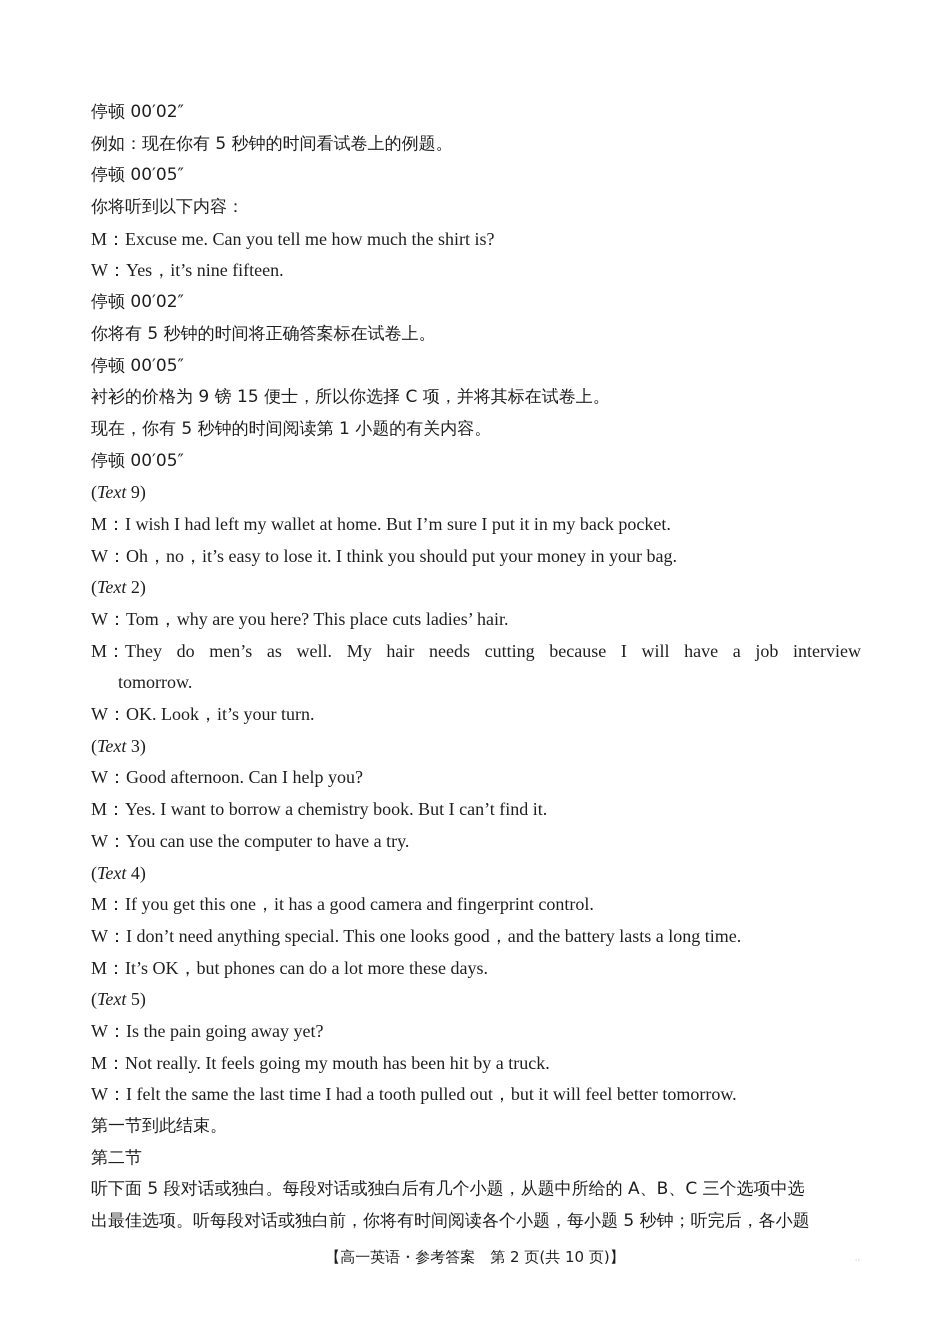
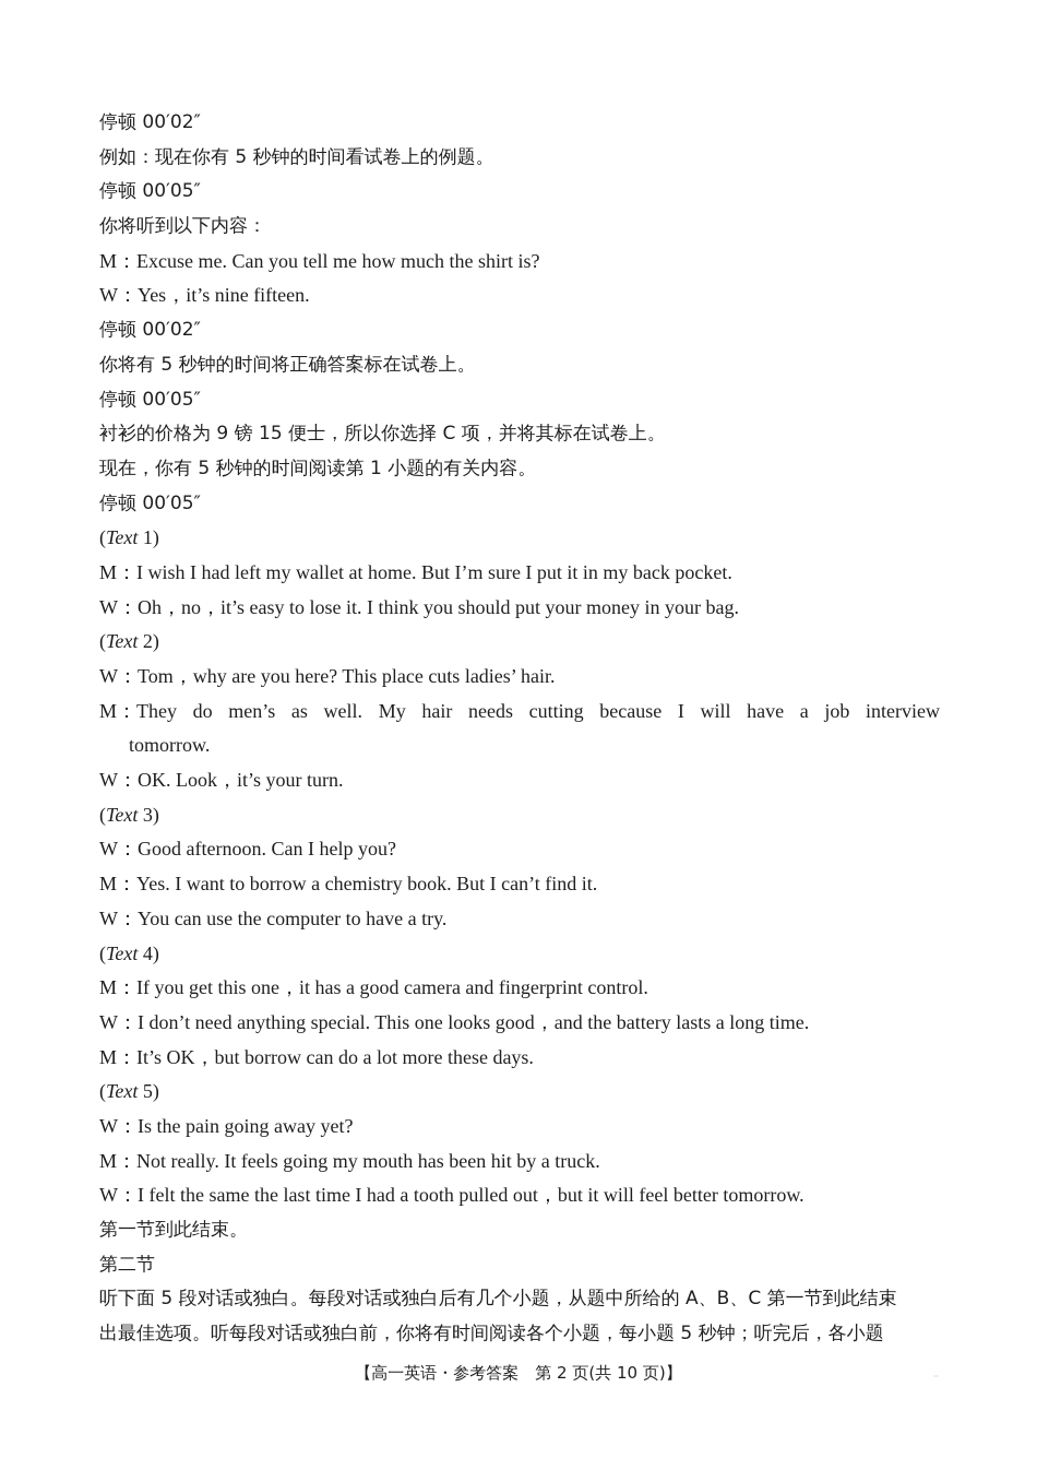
  停顿 00′02″
  例如：现在你有 5 秒钟的时间看试卷上的例题。
  停顿 00′05″
  你将听到以下内容：
  M：Excuse me. Can you tell me how much the shirt is?
  W：Yes，it’s nine fifteen.
  停顿 00′02″
  你将有 5 秒钟的时间将正确答案标在试卷上。
  停顿 00′05″
  衬衫的价格为 9 镑 15 便士，所以你选择 C 项，并将其标在试卷上。
  现在，你有 5 秒钟的时间阅读第 1 小题的有关内容。
  停顿 00′05″
- (Text 9)
+ (Text 1)
  M：I wish I had left my wallet at home. But I’m sure I put it in my back pocket.
  W：Oh，no，it’s easy to lose it. I think you should put your money in your bag.
  (Text 2)
  W：Tom，why are you here? This place cuts ladies’ hair.
  M：They do men’s as well. My hair needs cutting because I will have a job interview
  tomorrow.
  W：OK. Look，it’s your turn.
  (Text 3)
  W：Good afternoon. Can I help you?
  M：Yes. I want to borrow a chemistry book. But I can’t find it.
  W：You can use the computer to have a try.
  (Text 4)
  M：If you get this one，it has a good camera and fingerprint control.
  W：I don’t need anything special. This one looks good，and the battery lasts a long time.
- M：It’s OK，but phones can do a lot more these days.
+ M：It’s OK，but borrow can do a lot more these days.
  (Text 5)
  W：Is the pain going away yet?
  M：Not really. It feels going my mouth has been hit by a truck.
  W：I felt the same the last time I had a tooth pulled out，but it will feel better tomorrow.
  第一节到此结束。
  第二节
- 听下面 5 段对话或独白。每段对话或独白后有几个小题，从题中所给的 A、B、C 三个选项中选
+ 听下面 5 段对话或独白。每段对话或独白后有几个小题，从题中所给的 A、B、C 第一节到此结束
  出最佳选项。听每段对话或独白前，你将有时间阅读各个小题，每小题 5 秒钟；听完后，各小题
  【高一英语・参考答案 第 2 页(共 10 页)】
  ··
